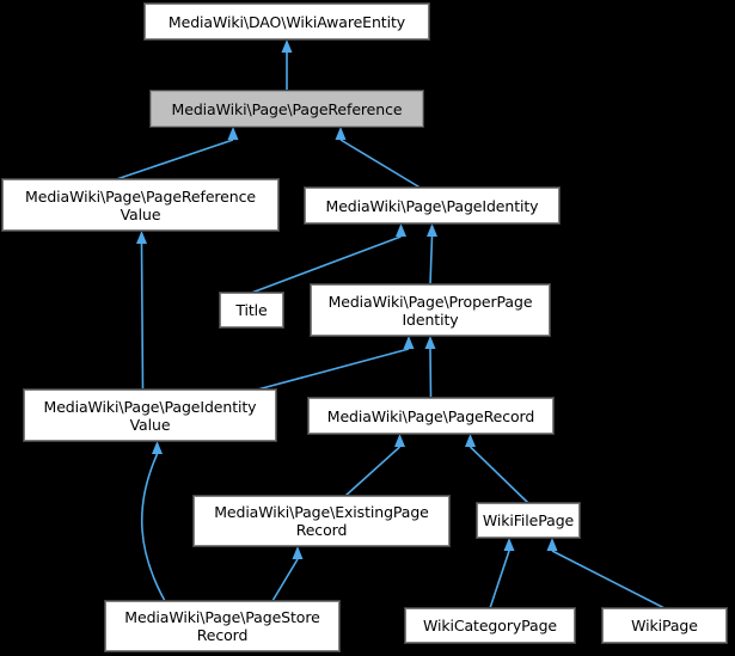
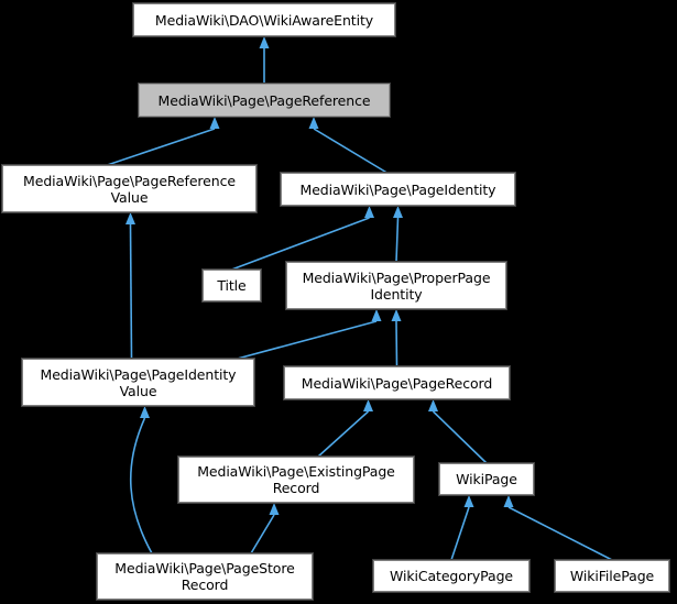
  MediaWiki\DAO\WikiAwareEntity
  MediaWiki\Page\PageReference
  MediaWiki\Page\PageReference
  Value
  MediaWiki\Page\PageIdentity
  Title
  MediaWiki\Page\ProperPage
  Identity
  MediaWiki\Page\PageIdentity
  Value
  MediaWiki\Page\PageRecord
  MediaWiki\Page\ExistingPage
  Record
- WikiFilePage
+ WikiPage
  MediaWiki\Page\PageStore
  Record
  WikiCategoryPage
- WikiPage
+ WikiFilePage
